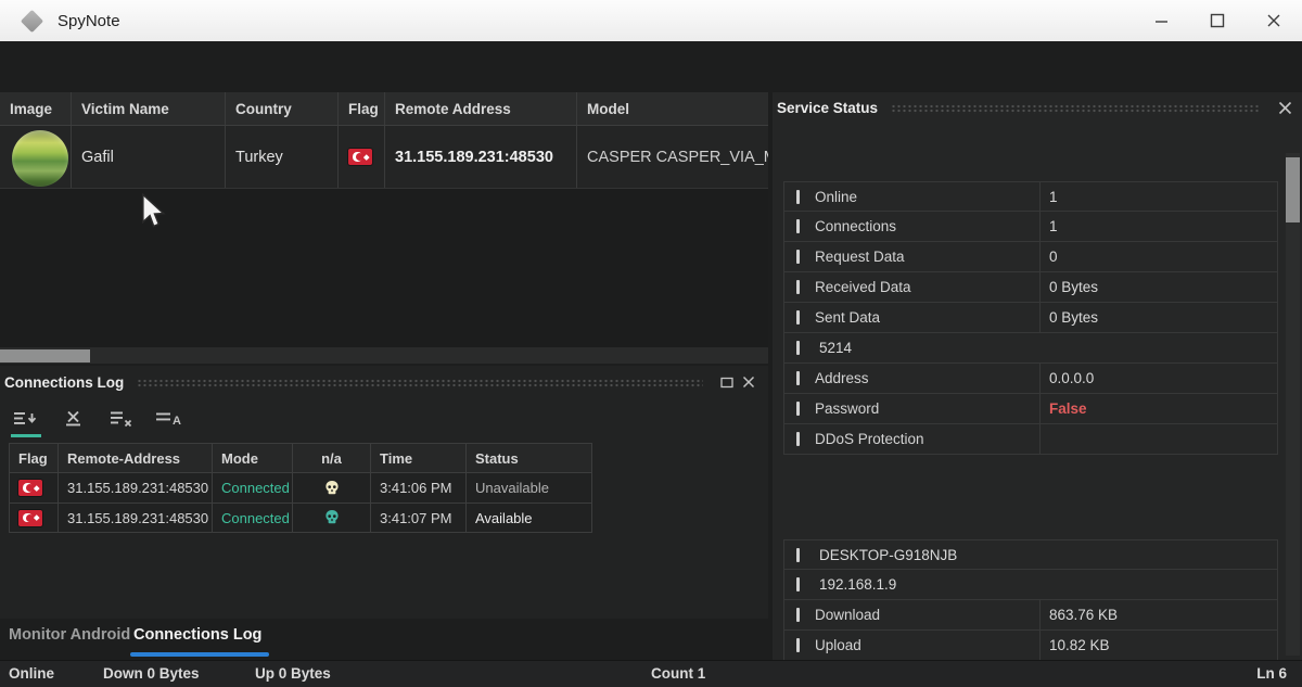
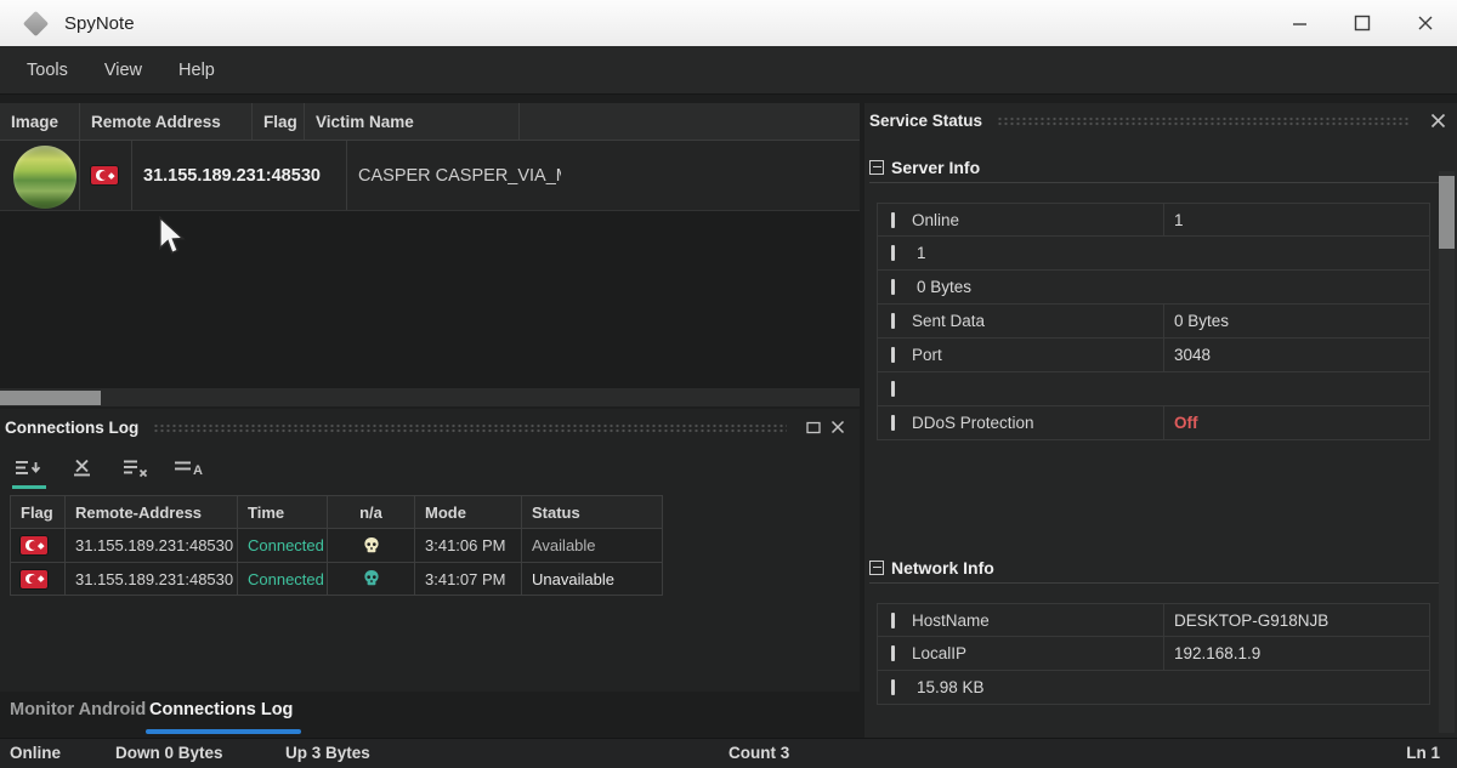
  SpyNote
+ Tools
+ View
+ Help
  Image
- Victim Name
+ Remote Address
- Country
  Flag
- Remote Address
+ Victim Name
- Model
- Gafil
- Turkey
  31.155.189.231:48530
  CASPER CASPER_VIA_
  Connections Log
  A
  Flag
  Remote-Address
- Mode
+ Time
  n/a
- Time
+ Mode
  Status
  31.155.189.231:48530
  Connected
  3:41:06 PM
- Unavailable
+ Available
  31.155.189.231:48530
  Connected
  3:41:07 PM
- Available
+ Unavailable
  Monitor Android
  Connections Log
  Service Status
+ Server Info
  Online
  1
- Connections
  1
- Request Data
- 0
- Received Data
  0 Bytes
  Sent Data
  0 Bytes
+ Port
- 5214
+ 3048
- Address
- 0.0.0.0
- Password
- False
  DDoS Protection
+ Off
+ Network Info
+ HostName
  DESKTOP-G918NJB
+ LocalIP
  192.168.1.9
- Download
- 863.76 KB
- Upload
- 10.82 KB
+ 15.98 KB
  Online
  Down 0 Bytes
- Up 0 Bytes
+ Up 3 Bytes
- Count 1
+ Count 3
- Ln 6
+ Ln 1
